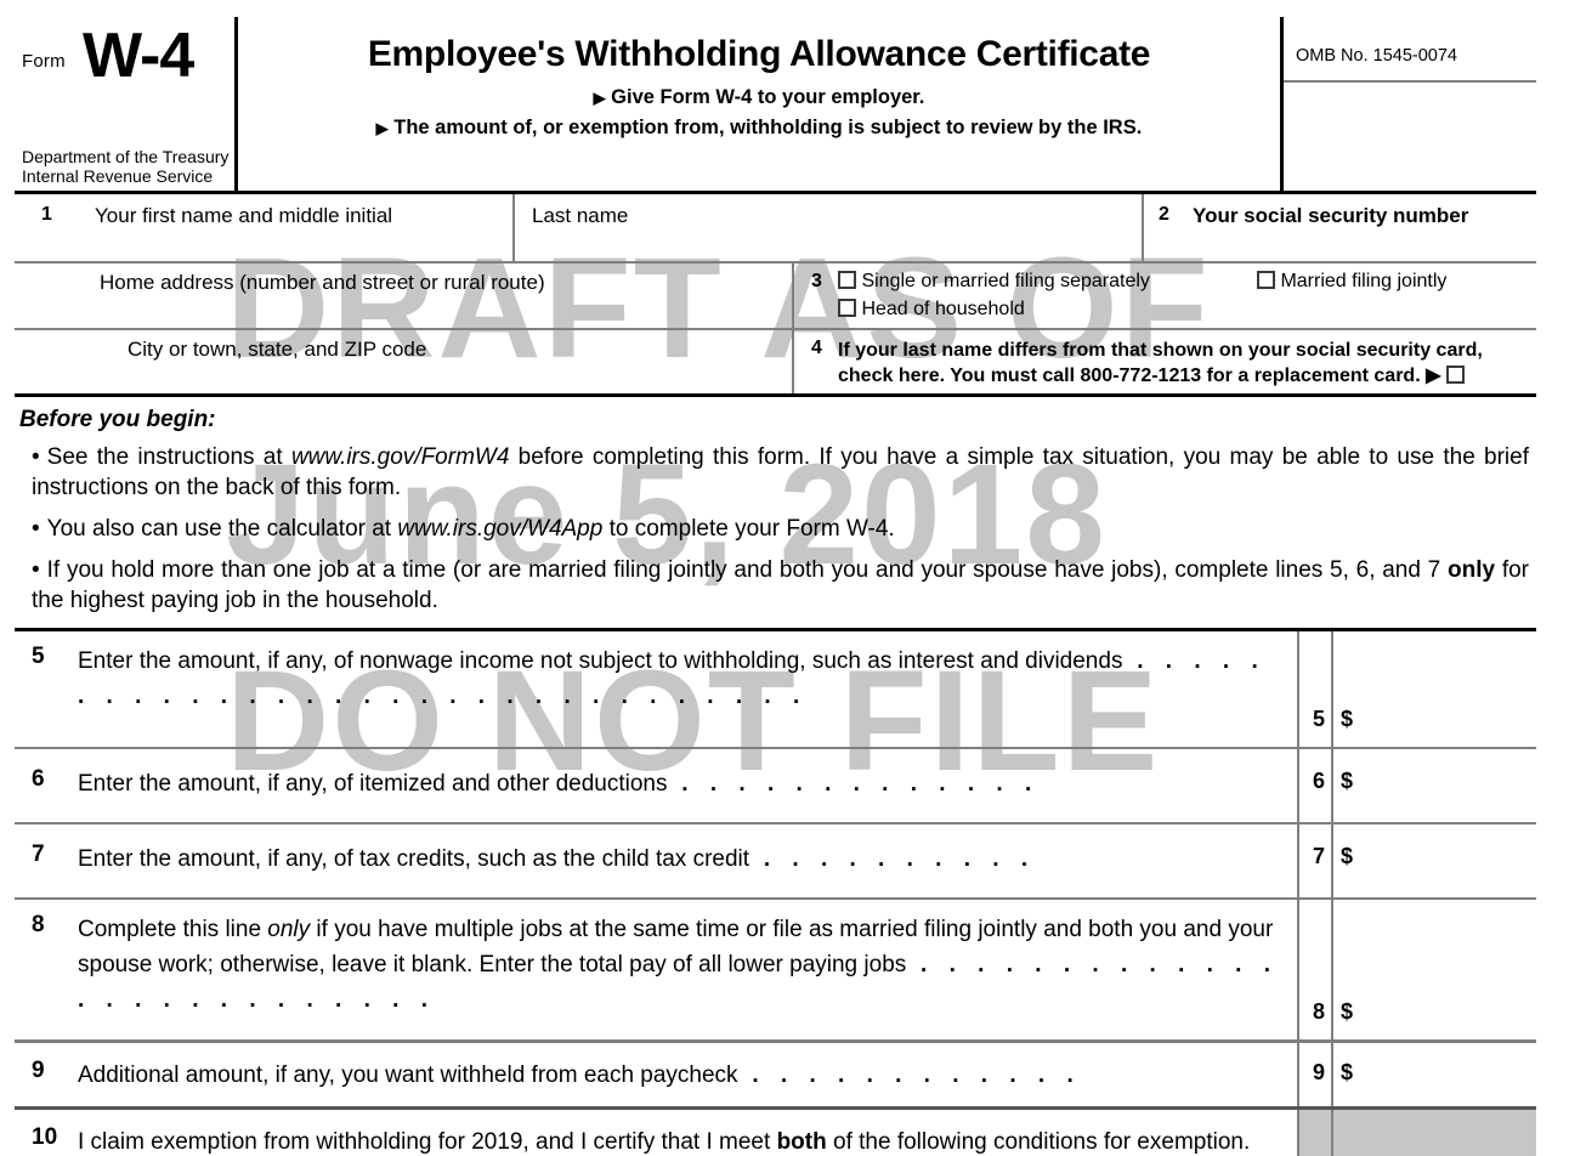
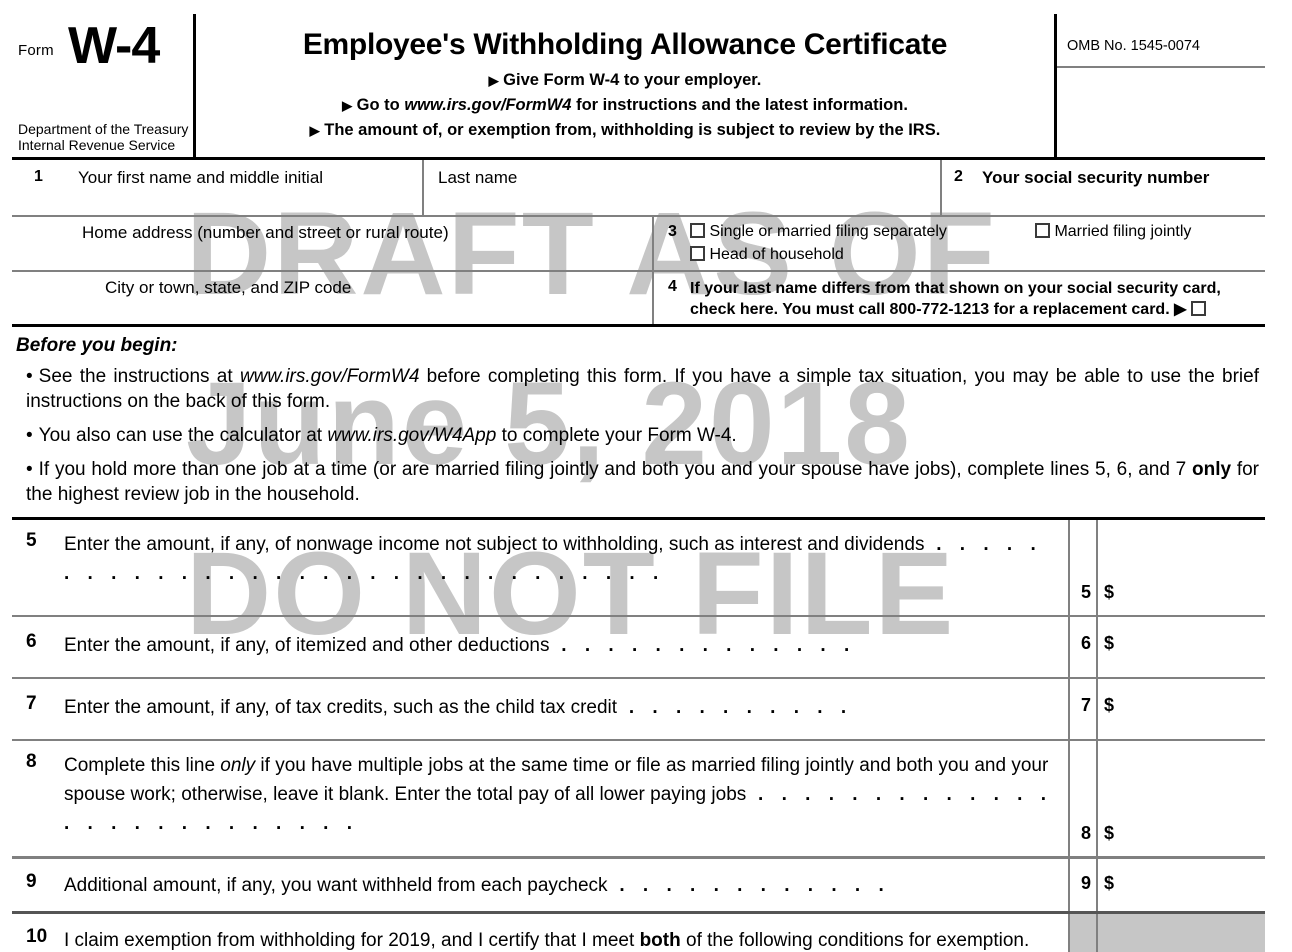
  DRAFT AS OF
  June 5, 2018
  DO NOT FILE
  Form
  W-4
  Department of the Treasury
  Internal Revenue Service
  Employee's Withholding Allowance Certificate
  ▶ Give Form W-4 to your employer.
+ ▶ Go to www.irs.gov/FormW4 for instructions and the latest information.
  ▶ The amount of, or exemption from, withholding is subject to review by the IRS.
  OMB No. 1545-0074
  1
  Your first name and middle initial
  Last name
  2
  Your social security number
  Home address (number and street or rural route)
  3
  Single or married filing separately
  Married filing jointly
  Head of household
  City or town, state, and ZIP code
  4
  If your last name differs from that shown on your social security card,
  check here. You must call 800-772-1213 for a replacement card. ▶
  Before you begin:
  • See the instructions at www.irs.gov/FormW4 before completing this form. If you have a simple tax situation, you may be able to use the brief instructions on the back of this form.
  • You also can use the calculator at www.irs.gov/W4App to complete your Form W-4.
- • If you hold more than one job at a time (or are married filing jointly and both you and your spouse have jobs), complete lines 5, 6, and 7 only for the highest paying job in the household.
+ • If you hold more than one job at a time (or are married filing jointly and both you and your spouse have jobs), complete lines 5, 6, and 7 only for the highest review job in the household.
  5
  Enter the amount, if any, of nonwage income not subject to withholding, such as interest and dividends . . . . . . . . . . . . . . . . . . . . . . . . . . . . . . .
  5
  $
  6
  Enter the amount, if any, of itemized and other deductions . . . . . . . . . . . . .
  6
  $
  7
  Enter the amount, if any, of tax credits, such as the child tax credit . . . . . . . . . .
  7
  $
  8
  Complete this line only if you have multiple jobs at the same time or file as married filing jointly and both you and your spouse work; otherwise, leave it blank. Enter the total pay of all lower paying jobs . . . . . . . . . . . . . . . . . . . . . . . . . .
  8
  $
  9
  Additional amount, if any, you want withheld from each paycheck . . . . . . . . . . . .
  9
  $
  10
  I claim exemption from withholding for 2019, and I certify that I meet both of the following conditions for exemption.
